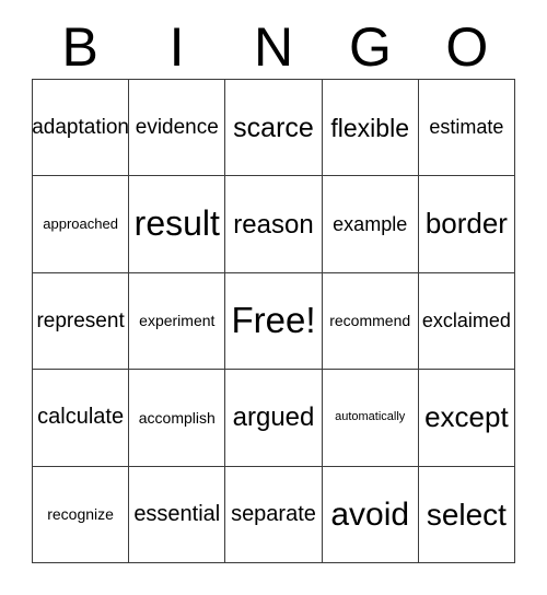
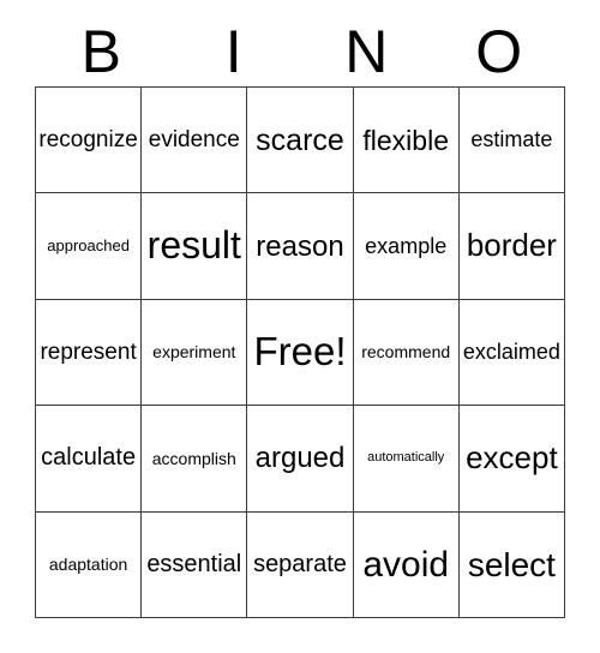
  B
  I
  N
- G
  O
- adaptation
+ recognize
  evidence
  scarce
  flexible
  estimate
  approached
  result
  reason
  example
  border
  represent
  experiment
  Free!
  recommend
  exclaimed
  calculate
  accomplish
  argued
  automatically
  except
- recognize
+ adaptation
  essential
  separate
  avoid
  select
